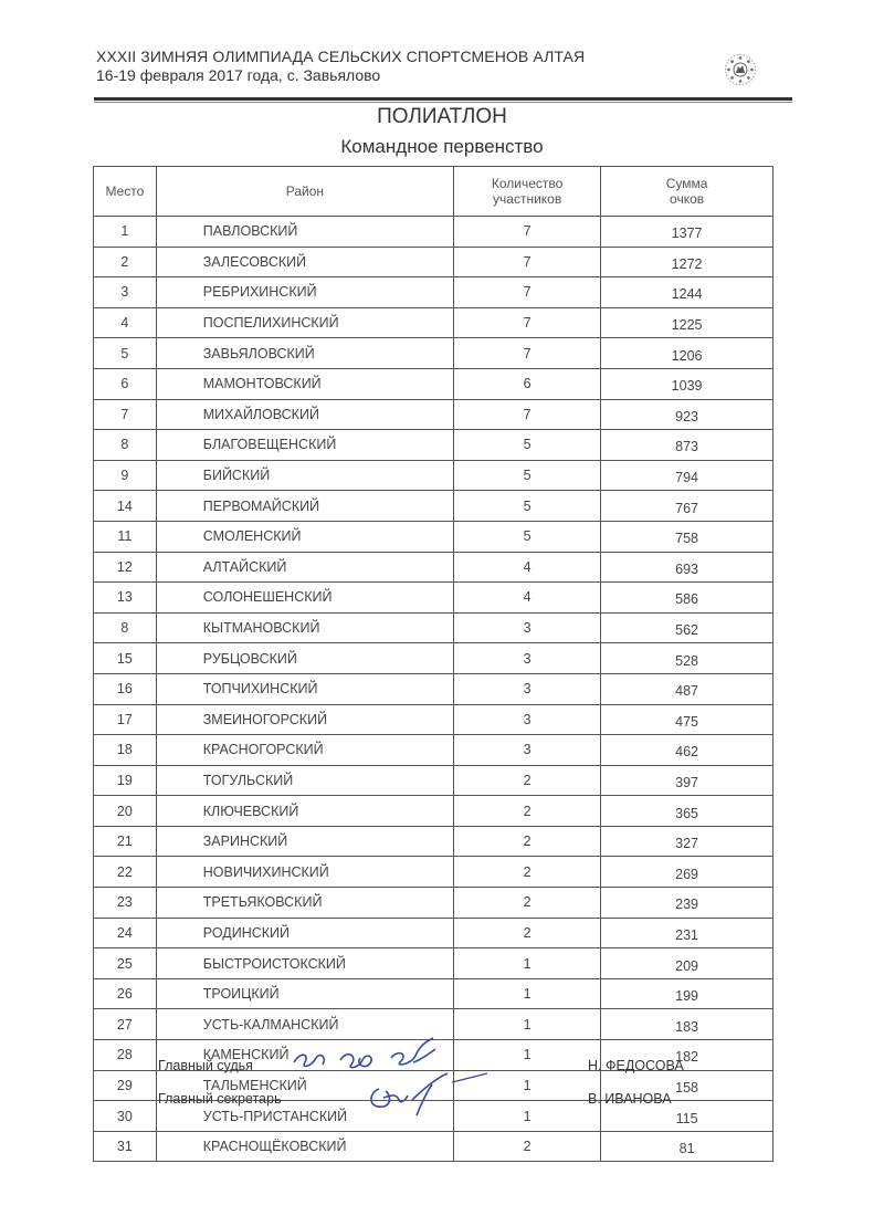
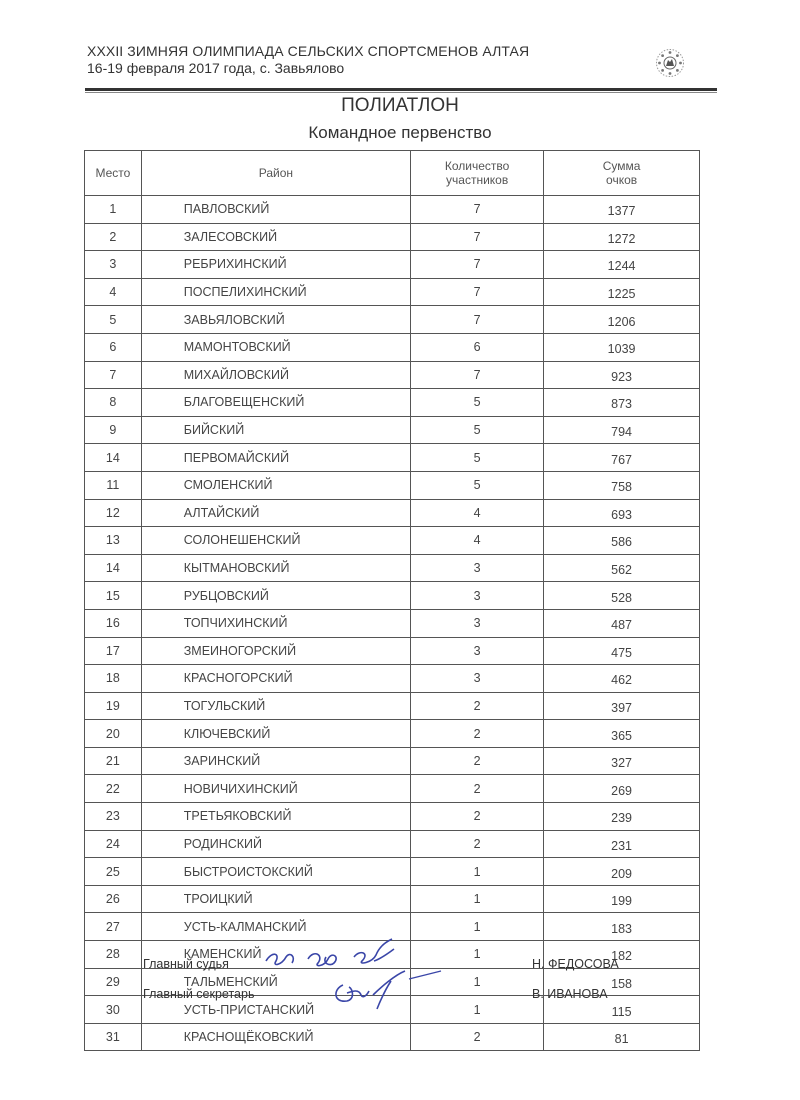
  XXXII ЗИМНЯЯ ОЛИМПИАДА СЕЛЬСКИХ СПОРТСМЕНОВ АЛТАЯ
  16-19 февраля 2017 года, с. Завьялово
  ПОЛИАТЛОН
  Командное первенство
  Место	Район	Количество участников	Сумма очков
  1	ПАВЛОВСКИЙ	7	1377
  2	ЗАЛЕСОВСКИЙ	7	1272
  3	РЕБРИХИНСКИЙ	7	1244
  4	ПОСПЕЛИХИНСКИЙ	7	1225
  5	ЗАВЬЯЛОВСКИЙ	7	1206
  6	МАМОНТОВСКИЙ	6	1039
  7	МИХАЙЛОВСКИЙ	7	923
  8	БЛАГОВЕЩЕНСКИЙ	5	873
  9	БИЙСКИЙ	5	794
  14	ПЕРВОМАЙСКИЙ	5	767
  11	СМОЛЕНСКИЙ	5	758
  12	АЛТАЙСКИЙ	4	693
  13	СОЛОНЕШЕНСКИЙ	4	586
- 8	КЫТМАНОВСКИЙ	3	562
+ 14	КЫТМАНОВСКИЙ	3	562
  15	РУБЦОВСКИЙ	3	528
  16	ТОПЧИХИНСКИЙ	3	487
  17	ЗМЕИНОГОРСКИЙ	3	475
  18	КРАСНОГОРСКИЙ	3	462
  19	ТОГУЛЬСКИЙ	2	397
  20	КЛЮЧЕВСКИЙ	2	365
  21	ЗАРИНСКИЙ	2	327
  22	НОВИЧИХИНСКИЙ	2	269
  23	ТРЕТЬЯКОВСКИЙ	2	239
  24	РОДИНСКИЙ	2	231
  25	БЫСТРОИСТОКСКИЙ	1	209
  26	ТРОИЦКИЙ	1	199
  27	УСТЬ-КАЛМАНСКИЙ	1	183
  28	КАМЕНСКИЙ	1	182
  29	ТАЛЬМЕНСКИЙ	1	158
  30	УСТЬ-ПРИСТАНСКИЙ	1	115
  31	КРАСНОЩЁКОВСКИЙ	2	81
  Главный судья
  Н. ФЕДОСОВА
  Главный секретарь
  В. ИВАНОВА
